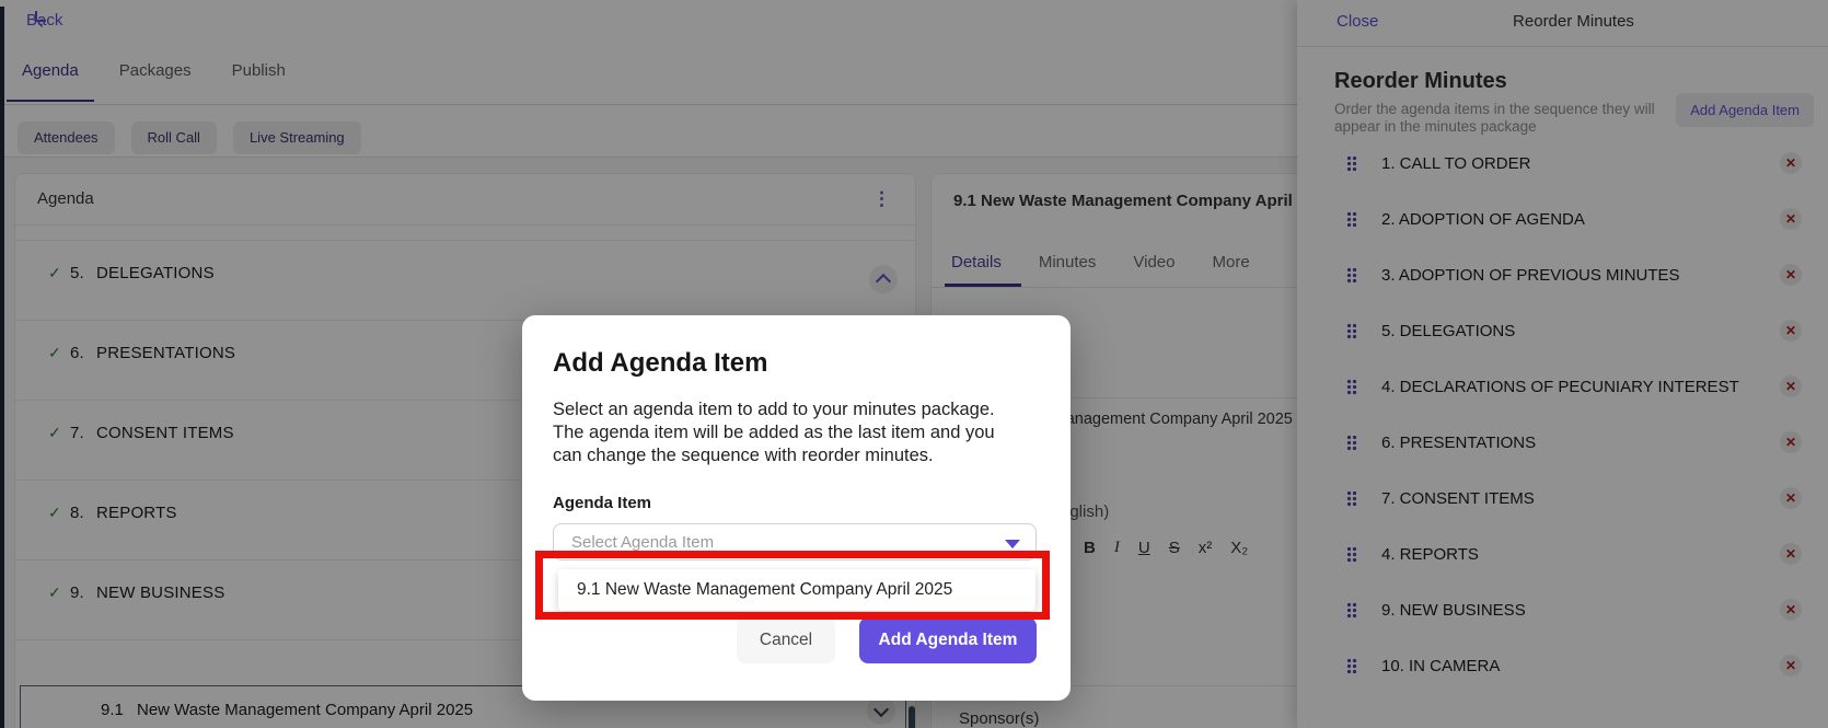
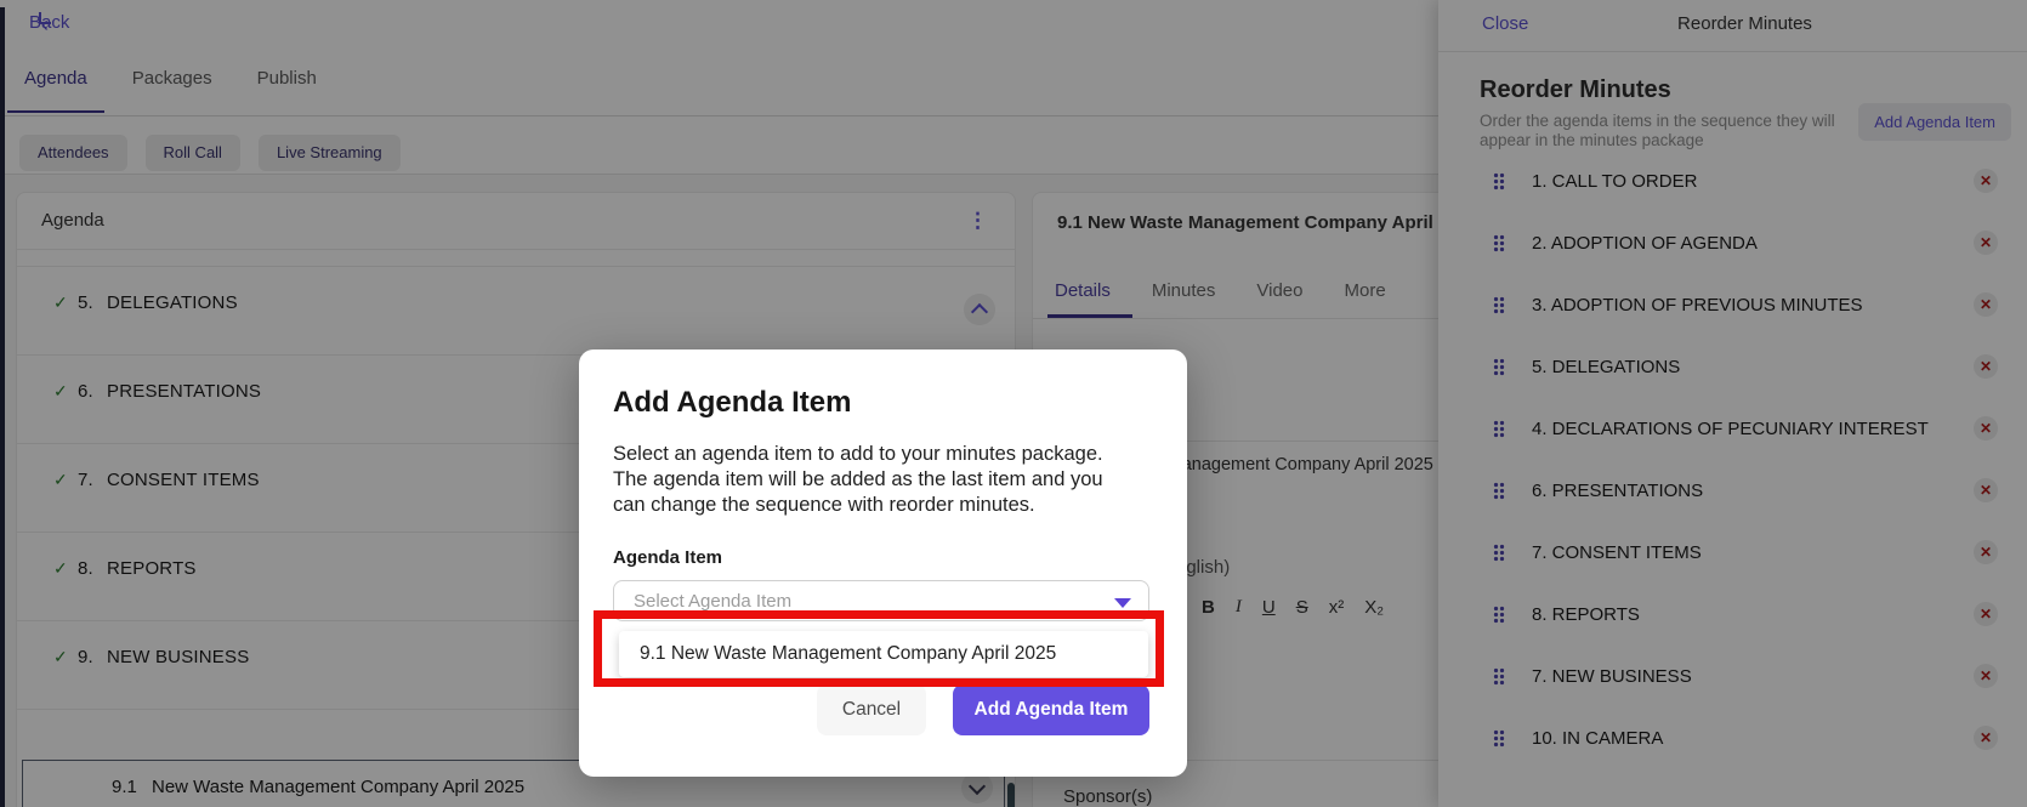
  ‹
  Back
  Agenda
  Packages
  Publish
  Attendees
  Roll Call
  Live Streaming
  Agenda
  ⋮
  ✓
  5.
  DELEGATIONS
  ✓
  6.
  PRESENTATIONS
  ✓
  7.
  CONSENT ITEMS
  ✓
  8.
  REPORTS
  ✓
  9.
  NEW BUSINESS
  9.1
  New Waste Management Company April 2025
  9.1 New Waste Management Company April
  Details
  Minutes
  Video
  More
  nagement Company April 2025
  B
  I
  U
  S
  x²
  X₂
  Sponsor(s)
  Close
  Reorder Minutes
  Reorder Minutes
  Order the agenda items in the sequence they will appear in the minutes package
  Add Agenda Item
  1. CALL TO ORDER
  ✕
  2. ADOPTION OF AGENDA
  ✕
  3. ADOPTION OF PREVIOUS MINUTES
  ✕
  5. DELEGATIONS
  ✕
  4. DECLARATIONS OF PECUNIARY INTEREST
  ✕
  6. PRESENTATIONS
  ✕
  7. CONSENT ITEMS
  ✕
- 4. REPORTS
+ 8. REPORTS
  ✕
- 9. NEW BUSINESS
+ 7. NEW BUSINESS
  ✕
  10. IN CAMERA
  ✕
  Add Agenda Item
  Select an agenda item to add to your minutes package. The agenda item will be added as the last item and you can change the sequence with reorder minutes.
  Agenda Item
  Select Agenda Item
  9.1 New Waste Management Company April 2025
  Cancel
  Add Agenda Item
